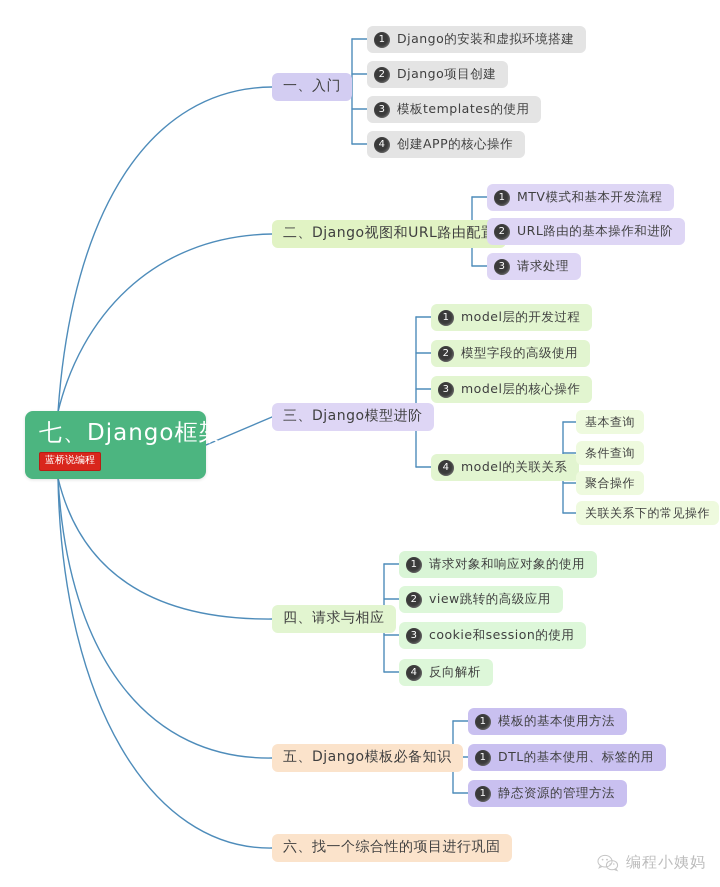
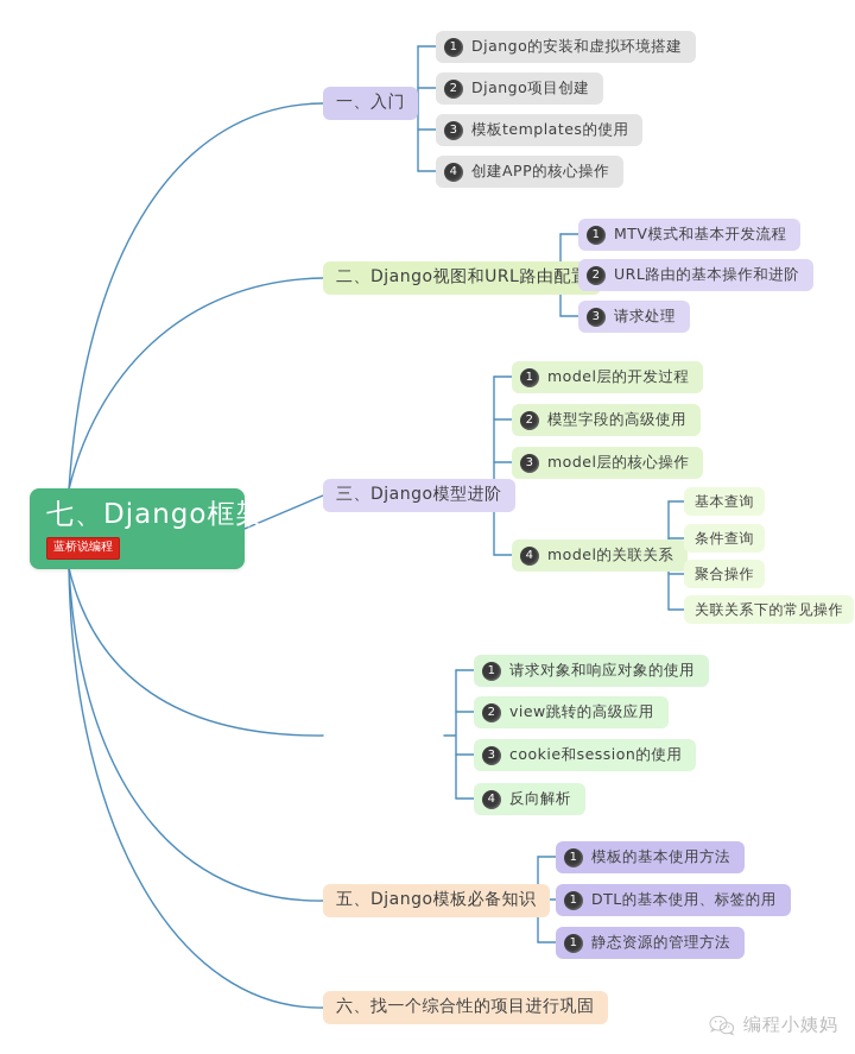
  七、Django框架
  蓝桥说编程
  一、入门
  1
  Django的安装和虚拟环境搭建
  2
  Django项目创建
  3
  模板templates的使用
  4
  创建APP的核心操作
  二、Django视图和URL路由配
  1
  MTV模式和基本开发流程
  2
  URL路由的基本操作和进阶
  3
  请求处理
  三、Django模型进阶
  1
  model层的开发过程
  2
  模型字段的高级使用
  3
  model层的核心操作
  4
  model的关联关系
  基本查询
  条件查询
  聚合操作
  关联关系下的常见操作
- 四、请求与相应
  1
  请求对象和响应对象的使用
  2
  view跳转的高级应用
  3
  cookie和session的使用
  4
  反向解析
  五、Django模板必备知识
  1
  模板的基本使用方法
  1
  DTL的基本使用、标签的用
  1
  静态资源的管理方法
  六、找一个综合性的项目进行巩固
  编程小姨妈
